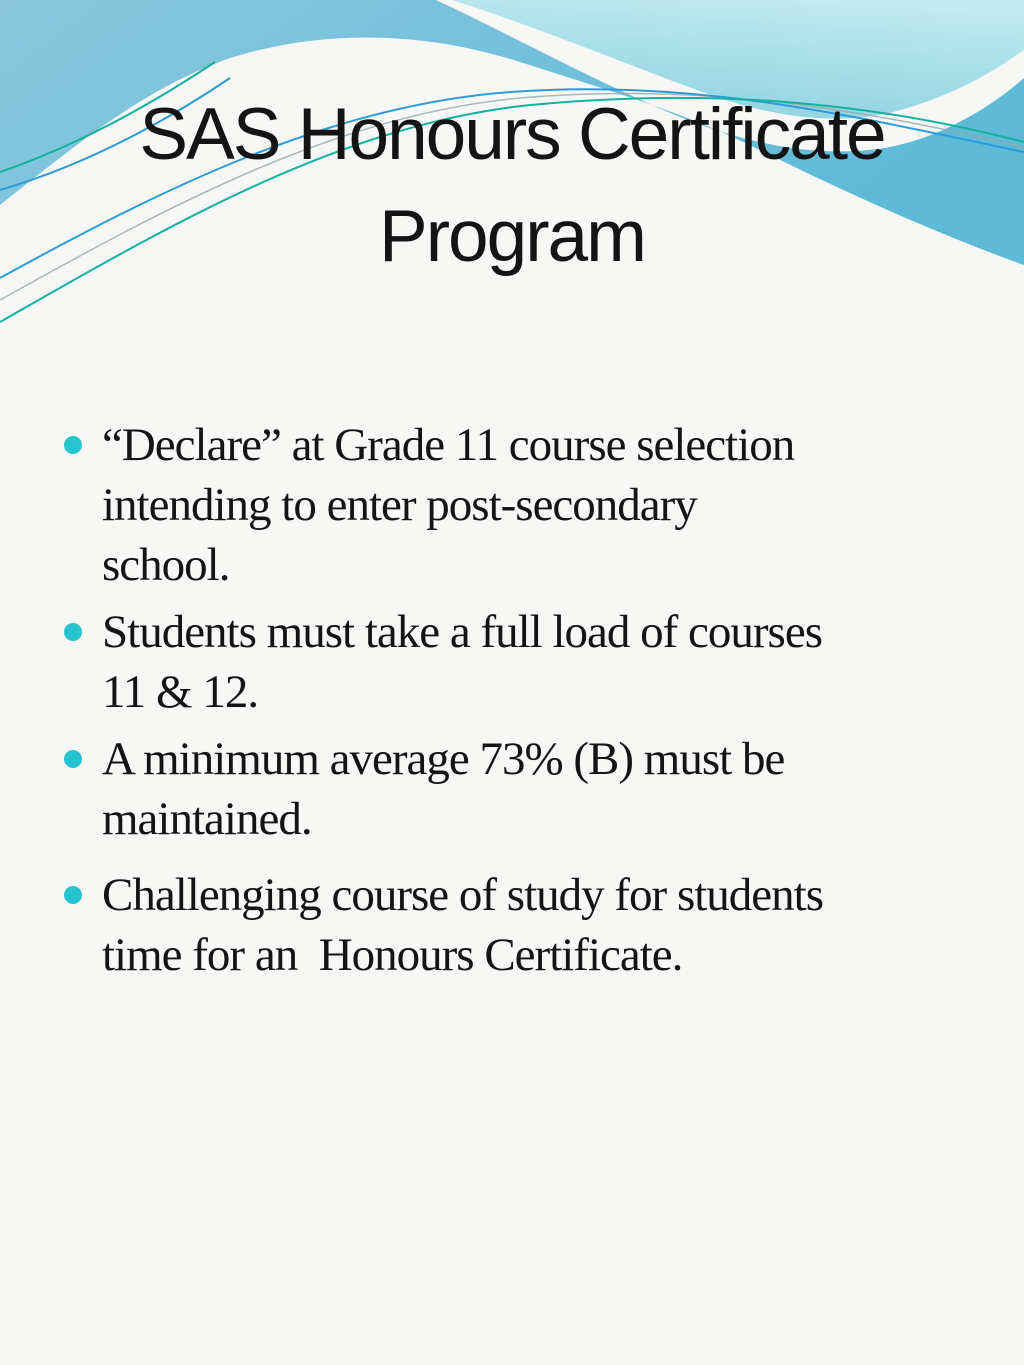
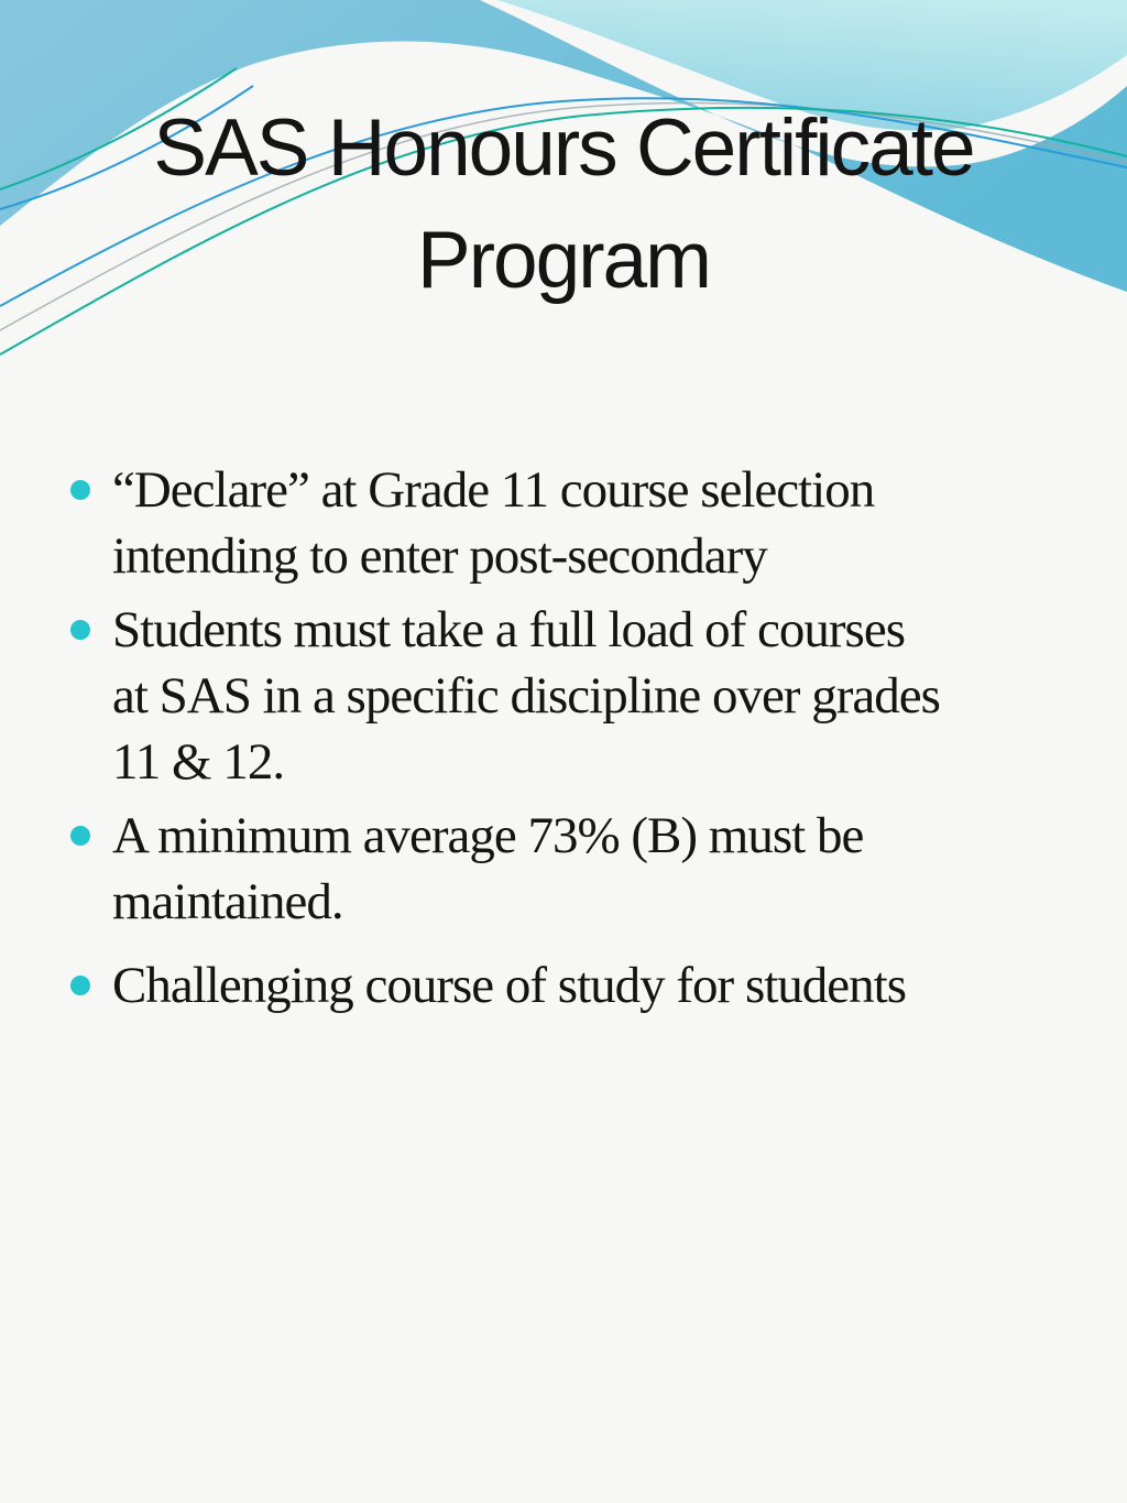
  SAS Honours Certificate
  Program
  “Declare” at Grade 11 course selection
  intending to enter post-secondary
- school.
  Students must take a full load of courses
+ at SAS in a specific discipline over grades
  11 & 12.
  A minimum average 73% (B) must be
  maintained.
  Challenging course of study for students
- time for an Honours Certificate.
